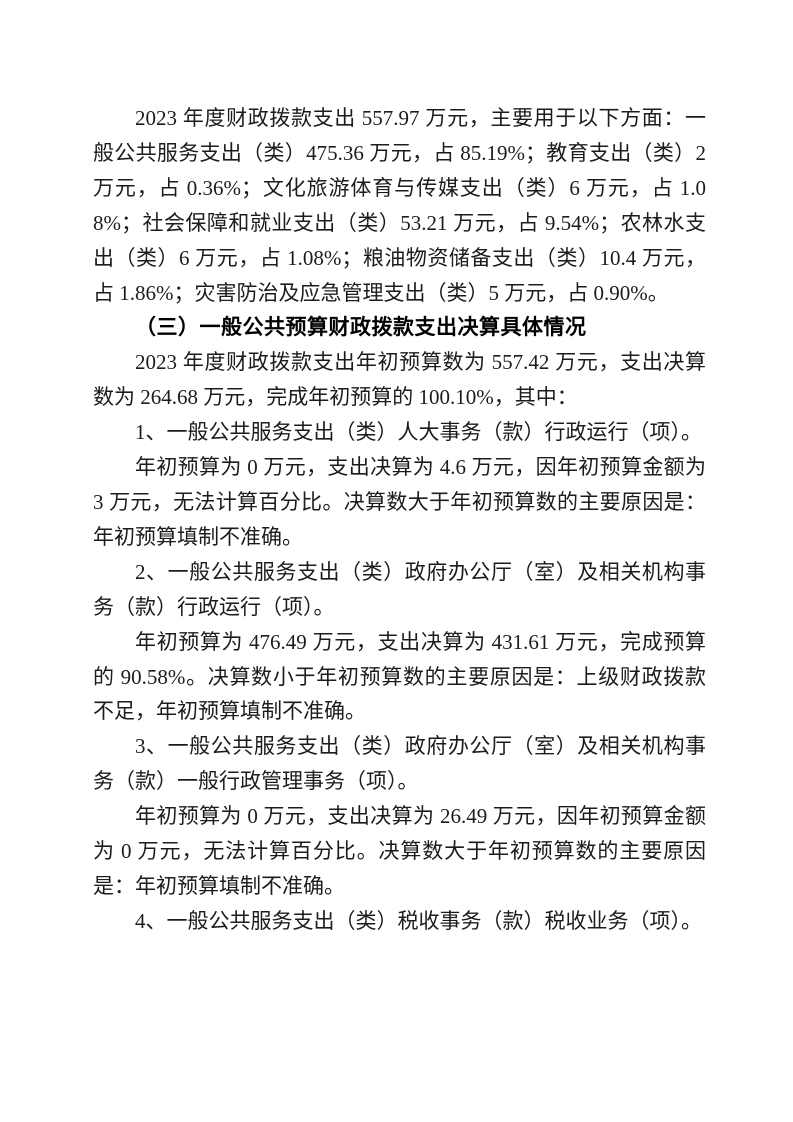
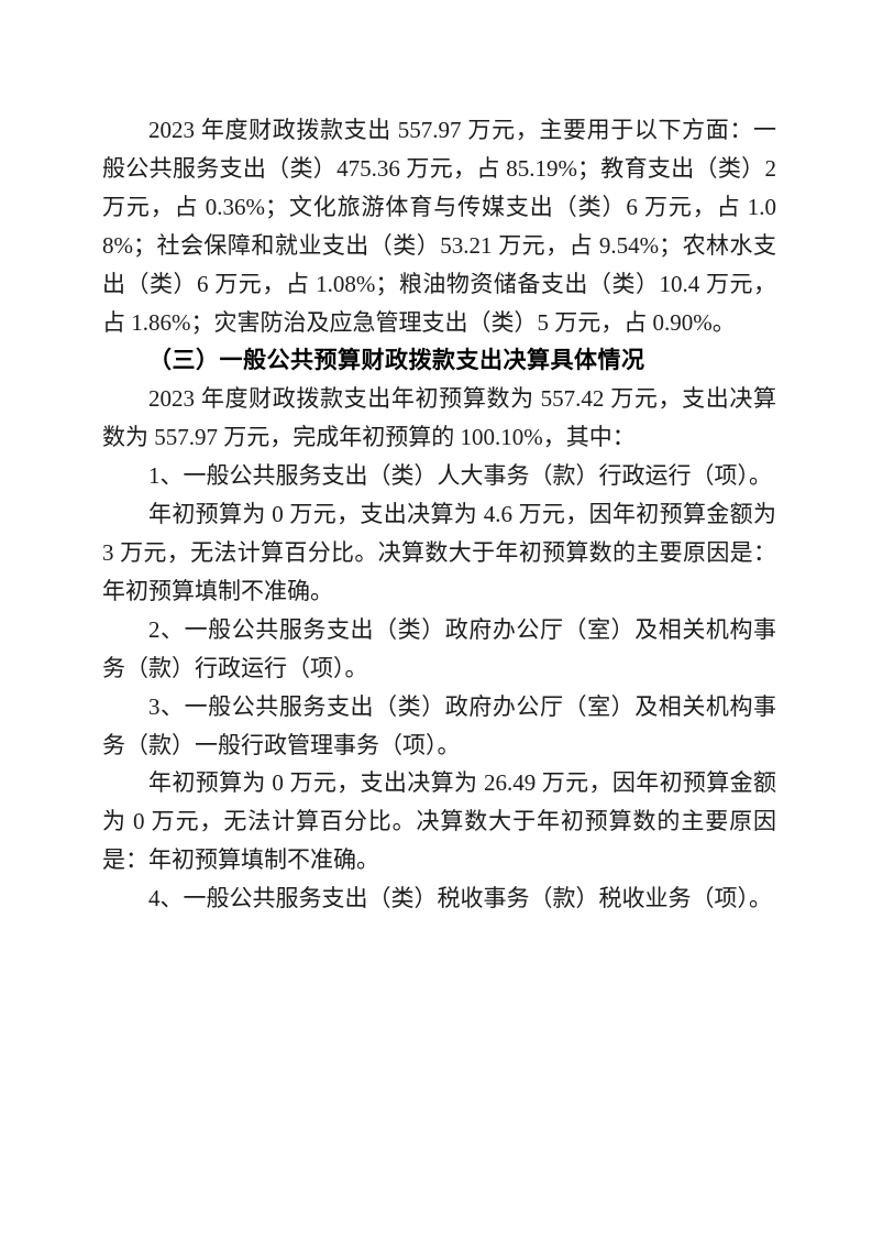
  2023 年度财政拨款支出 557.97 万元，主要用于以下方面：一般公共服务支出（类）475.36 万元，占 85.19%；教育支出（类）2 万元，占 0.36%；文化旅游体育与传媒支出（类）6 万元，占 1.08%；社会保障和就业支出（类）53.21 万元，占 9.54%；农林水支出（类）6 万元，占 1.08%；粮油物资储备支出（类）10.4 万元，占 1.86%；灾害防治及应急管理支出（类）5 万元，占 0.90%。
  （三）一般公共预算财政拨款支出决算具体情况
- 2023 年度财政拨款支出年初预算数为 557.42 万元，支出决算数为 264.68 万元，完成年初预算的 100.10%，其中：
+ 2023 年度财政拨款支出年初预算数为 557.42 万元，支出决算数为 557.97 万元，完成年初预算的 100.10%，其中：
  1、一般公共服务支出（类）人大事务（款）行政运行（项）。
  年初预算为 0 万元，支出决算为 4.6 万元，因年初预算金额为 3 万元，无法计算百分比。决算数大于年初预算数的主要原因是：年初预算填制不准确。
  2、一般公共服务支出（类）政府办公厅（室）及相关机构事务（款）行政运行（项）。
- 年初预算为 476.49 万元，支出决算为 431.61 万元，完成预算的 90.58%。决算数小于年初预算数的主要原因是：上级财政拨款不足，年初预算填制不准确。
  3、一般公共服务支出（类）政府办公厅（室）及相关机构事务（款）一般行政管理事务（项）。
  年初预算为 0 万元，支出决算为 26.49 万元，因年初预算金额为 0 万元，无法计算百分比。决算数大于年初预算数的主要原因是：年初预算填制不准确。
  4、一般公共服务支出（类）税收事务（款）税收业务（项）。
